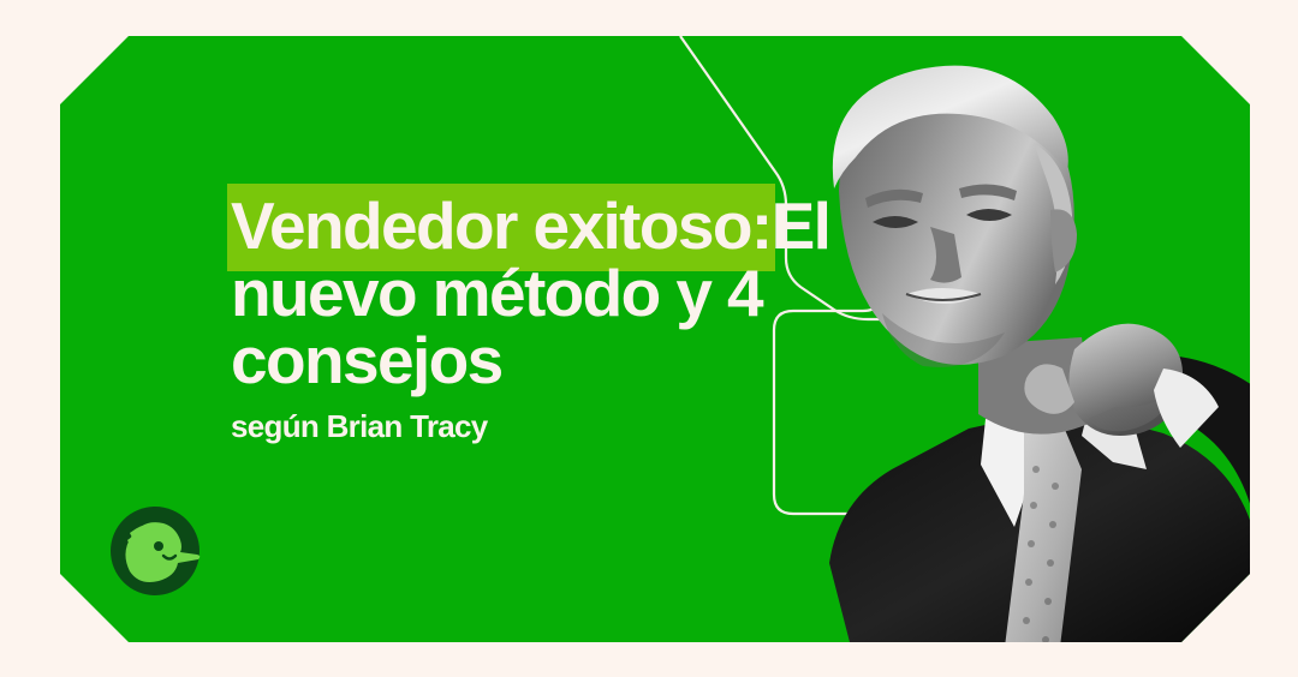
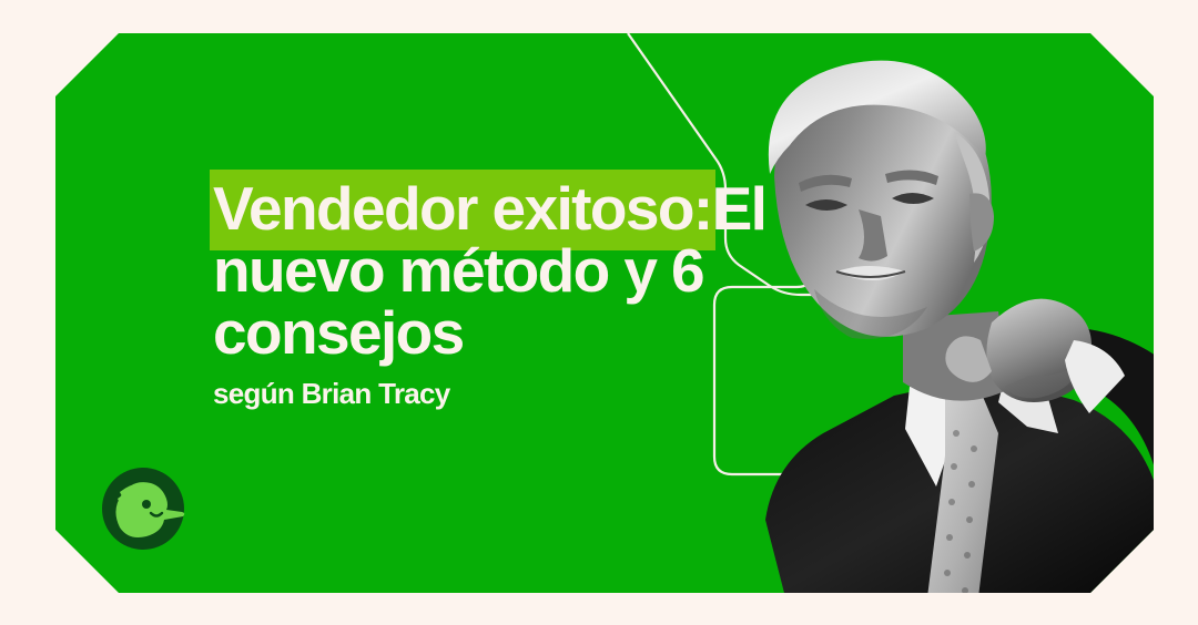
  Vendedor exitoso:El
- nuevo método y 4
+ nuevo método y 6
  consejos
  según Brian Tracy
